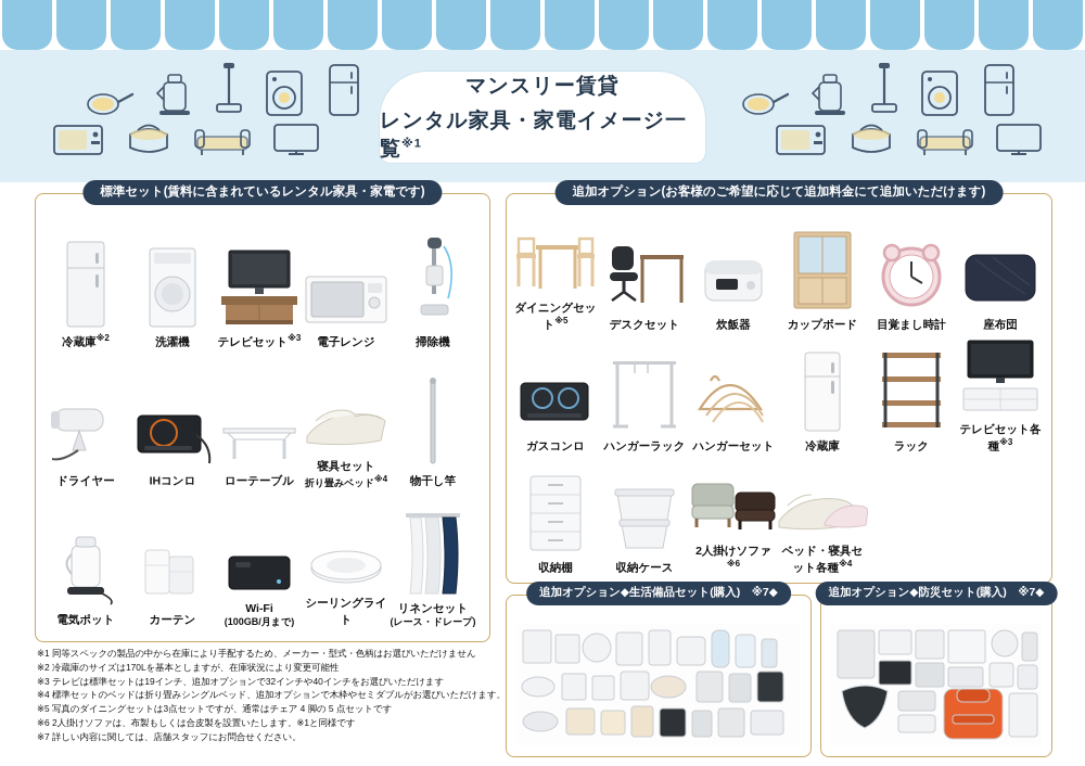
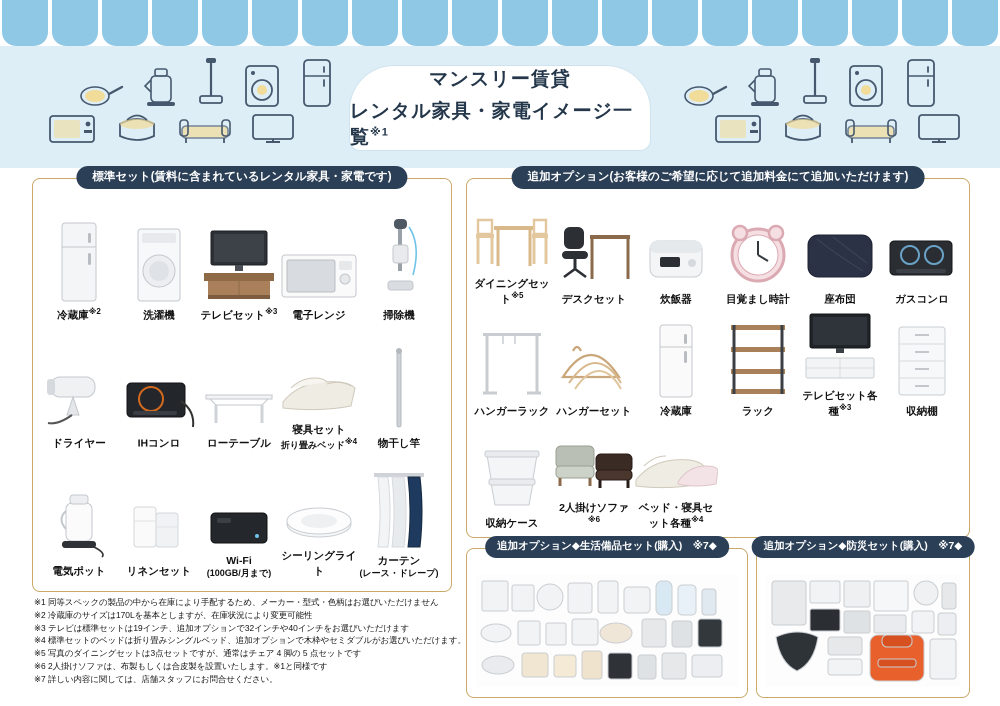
  マンスリー賃貸
  レンタル家具・家電イメージ一覧※1
  標準セット(賃料に含まれているレンタル家具・家電です)
  冷蔵庫※2
  洗濯機
  テレビセット※3
  電子レンジ
  掃除機
  ドライヤー
  IHコンロ
  ローテーブル
  寝具セット
  折り畳みベッド※4
  物干し竿
  電気ポット
- カーテン
+ リネンセット
  Wi-Fi
  (100GB/月まで)
  シーリングライト
- リネンセット
+ カーテン
  (レース・ドレープ)
  追加オプション(お客様のご希望に応じて追加料金にて追加いただけます)
  ダイニングセット※5
  デスクセット
  炊飯器
- カップボード
  目覚まし時計
  座布団
  ガスコンロ
  ハンガーラック
  ハンガーセット
  冷蔵庫
  ラック
  テレビセット各種※3
  収納棚
  収納ケース
  2人掛けソファ※6
  ベッド・寝具セット各種※4
  追加オプション◆生活備品セット(購入) ※7◆
  追加オプション◆防災セット(購入) ※7◆
  ※1 同等スペックの製品の中から在庫により手配するため、メーカー・型式・色柄はお選びいただけません
  ※2 冷蔵庫のサイズは170Lを基本としますが、在庫状況により変更可能性
  ※3 テレビは標準セットは19インチ、追加オプションで32インチや40インチをお選びいただけます
  ※4 標準セットのベッドは折り畳みシングルベッド、追加オプションで木枠やセミダブルがお選びいただけます。
  ※5 写真のダイニングセットは3点セットですが、通常はチェア 4 脚の 5 点セットです
  ※6 2人掛けソファは、布製もしくは合皮製を設置いたします。※1と同様です
  ※7 詳しい内容に関しては、店舗スタッフにお問合せください。
